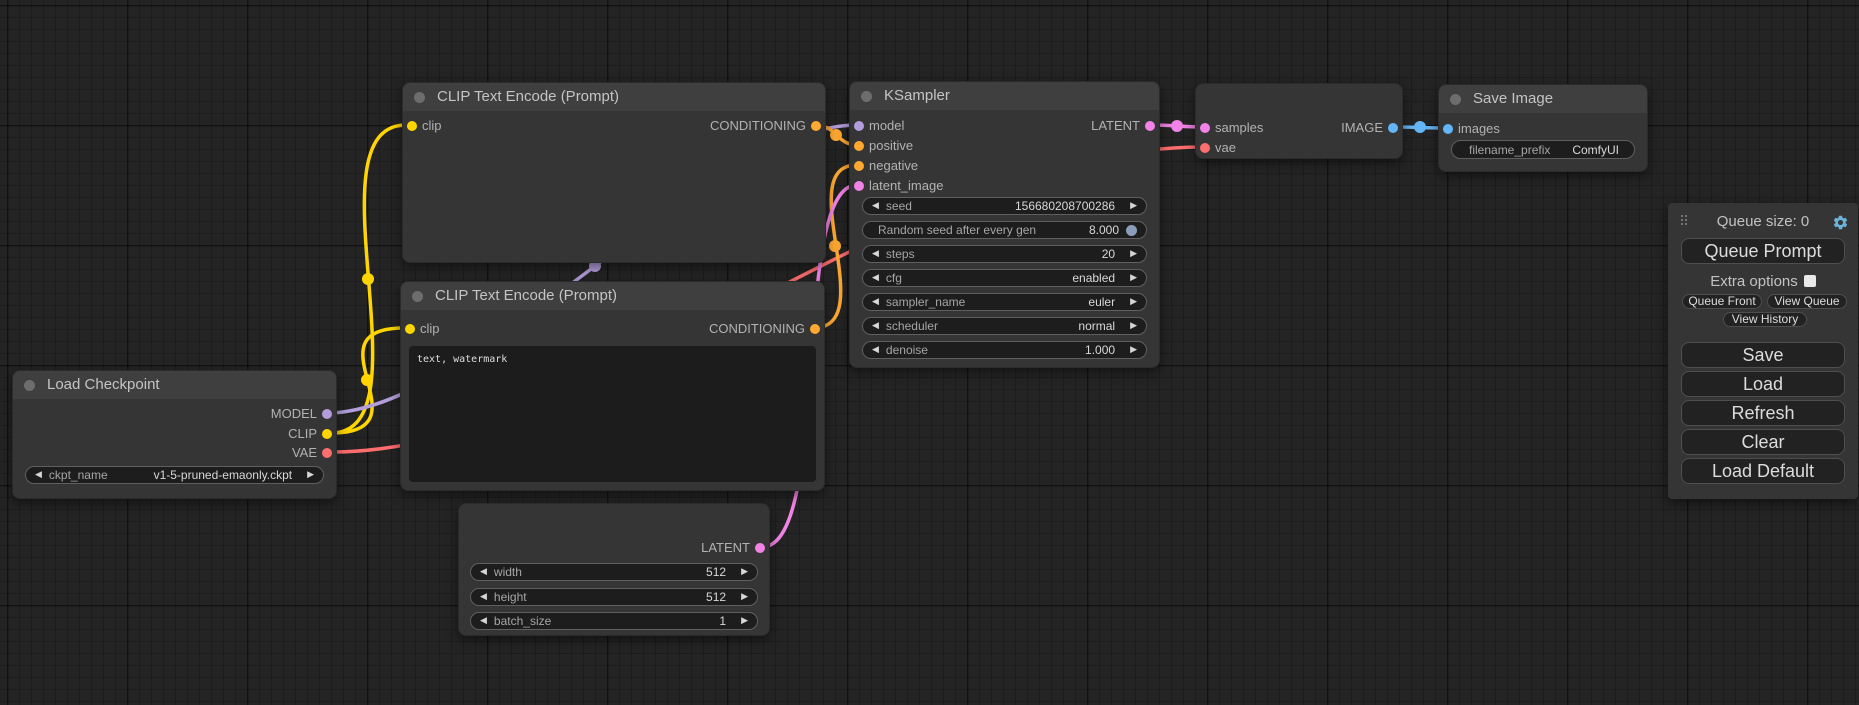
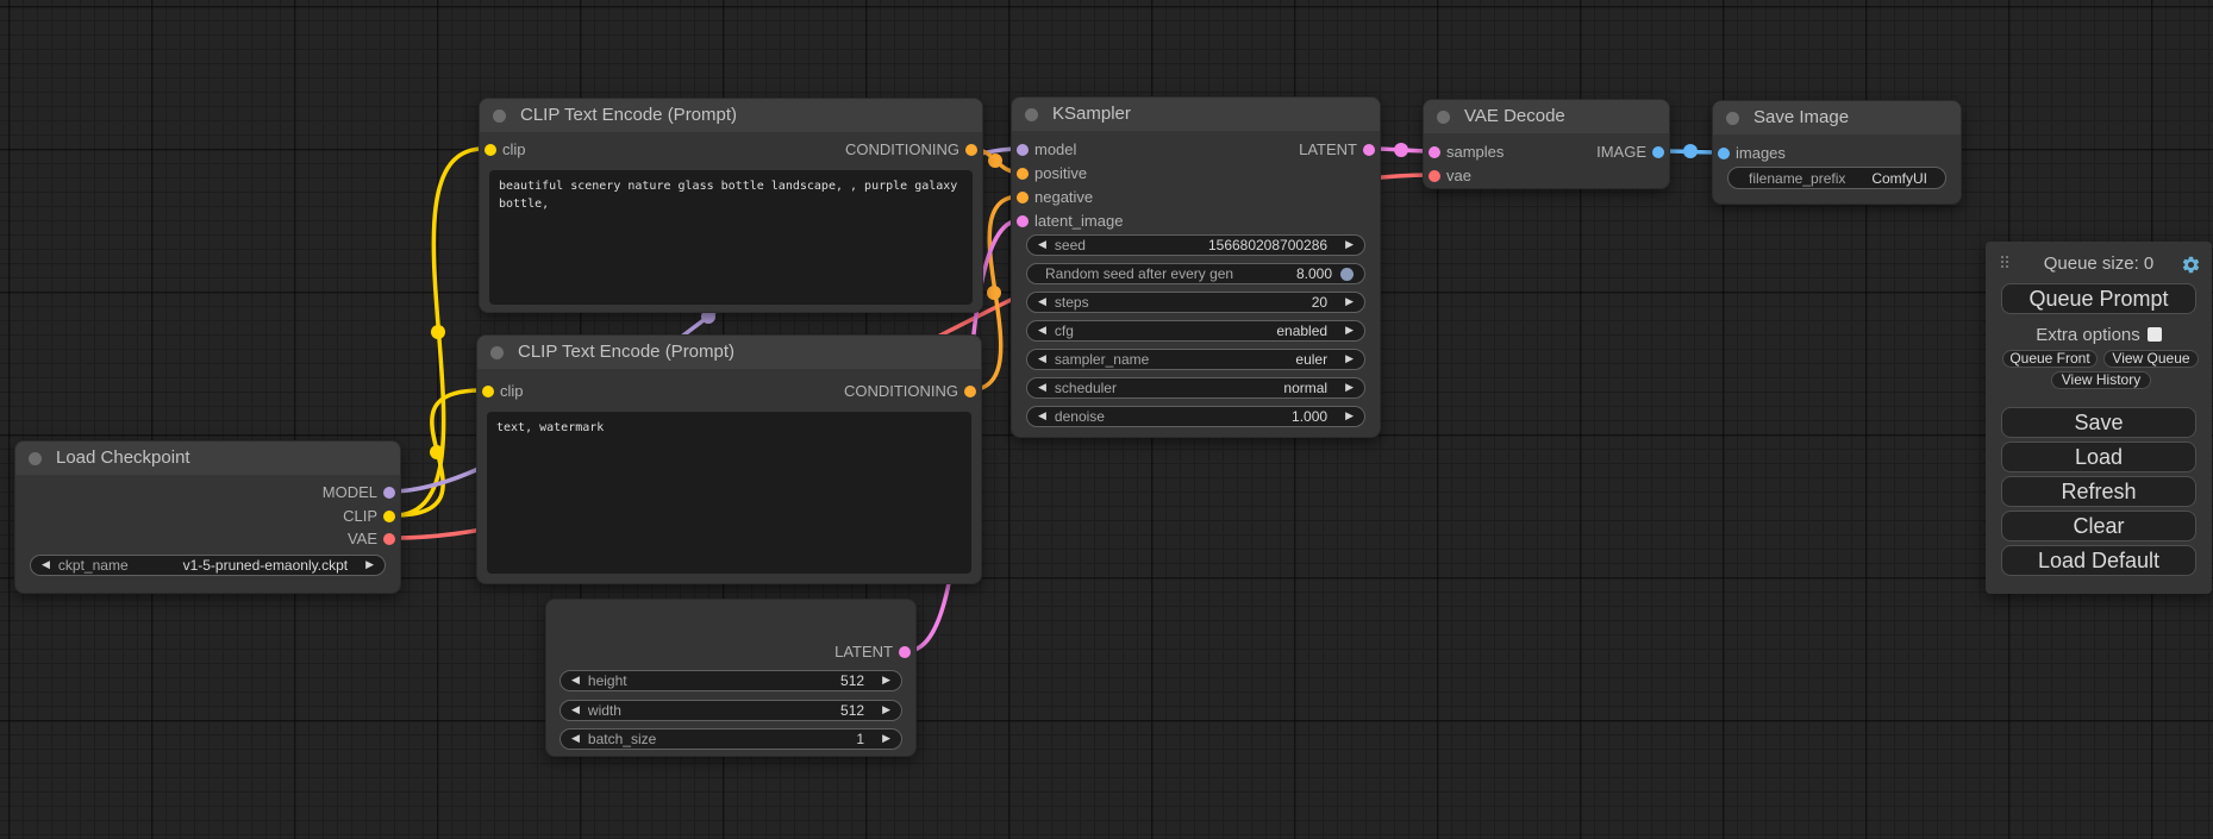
  Load Checkpoint
  MODEL
  CLIP
  VAE
  ◀
  ckpt_name
  v1-5-pruned-emaonly.ckpt
  ▶
  CLIP Text Encode (Prompt)
  clip
  CONDITIONING
+ beautiful scenery nature glass bottle landscape, , purple galaxy
+ bottle,
  CLIP Text Encode (Prompt)
  clip
  CONDITIONING
  text, watermark
  LATENT
  ◀
- width
+ height
  512
  ▶
  ◀
- height
+ width
  512
  ▶
  ◀
  batch_size
  1
  ▶
  KSampler
  model
  positive
  negative
  latent_image
  LATENT
  ◀
  seed
  156680208700286
  ▶
  Random seed after every gen
  8.000
  ◀
  steps
  20
  ▶
  ◀
  cfg
  enabled
  ▶
  ◀
  sampler_name
  euler
  ▶
  ◀
  scheduler
  normal
  ▶
  ◀
  denoise
  1.000
  ▶
+ VAE Decode
  samples
  vae
  IMAGE
  Save Image
  images
  filename_prefix
  ComfyUI
  Queue size: 0
  Queue Prompt
  Extra options
  Queue Front
  View Queue
  View History
  Save
  Load
  Refresh
  Clear
  Load Default
